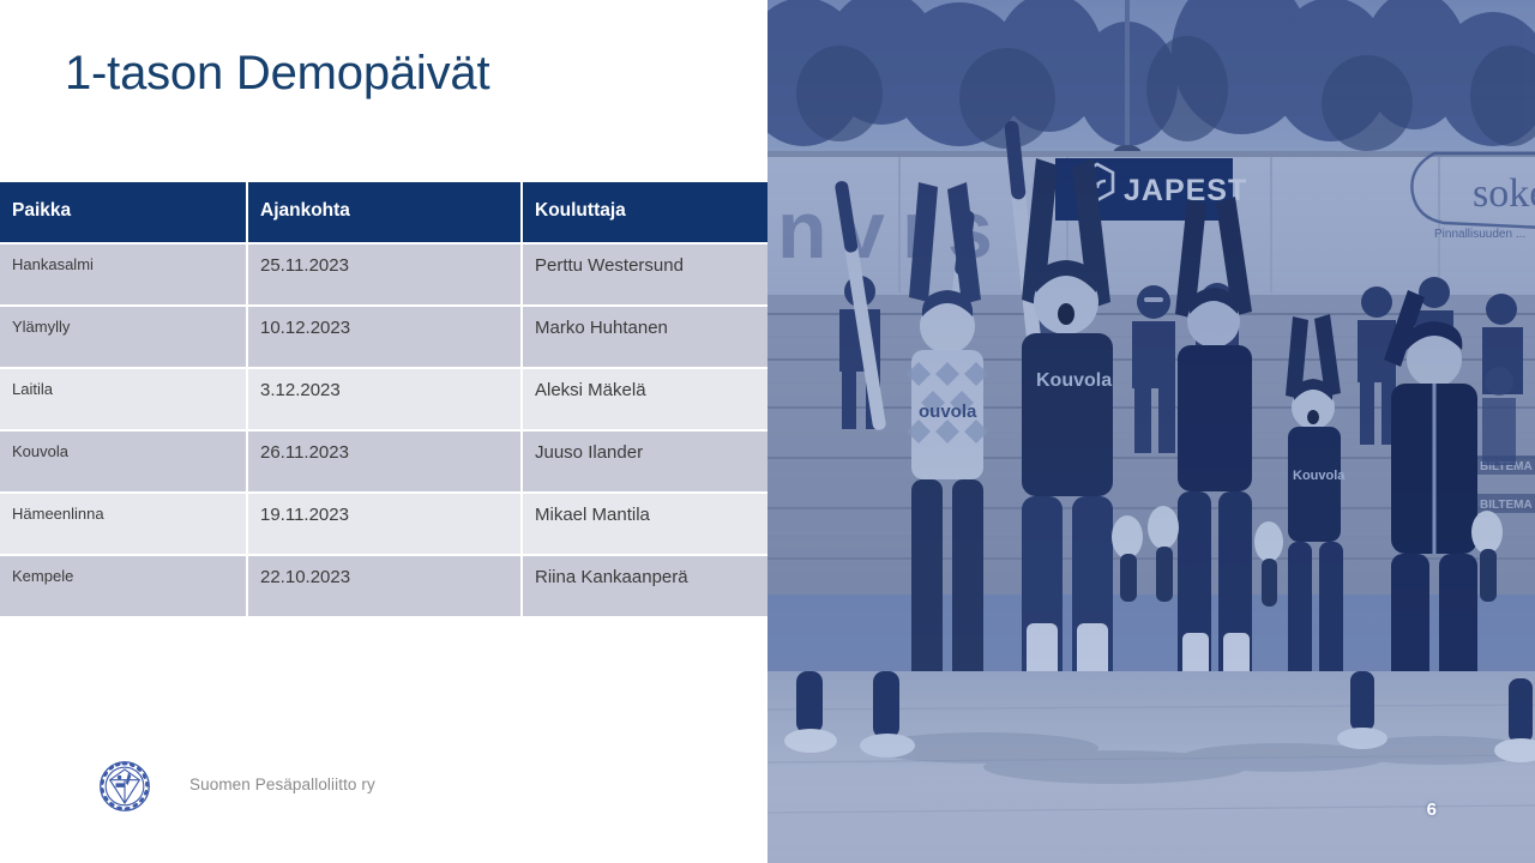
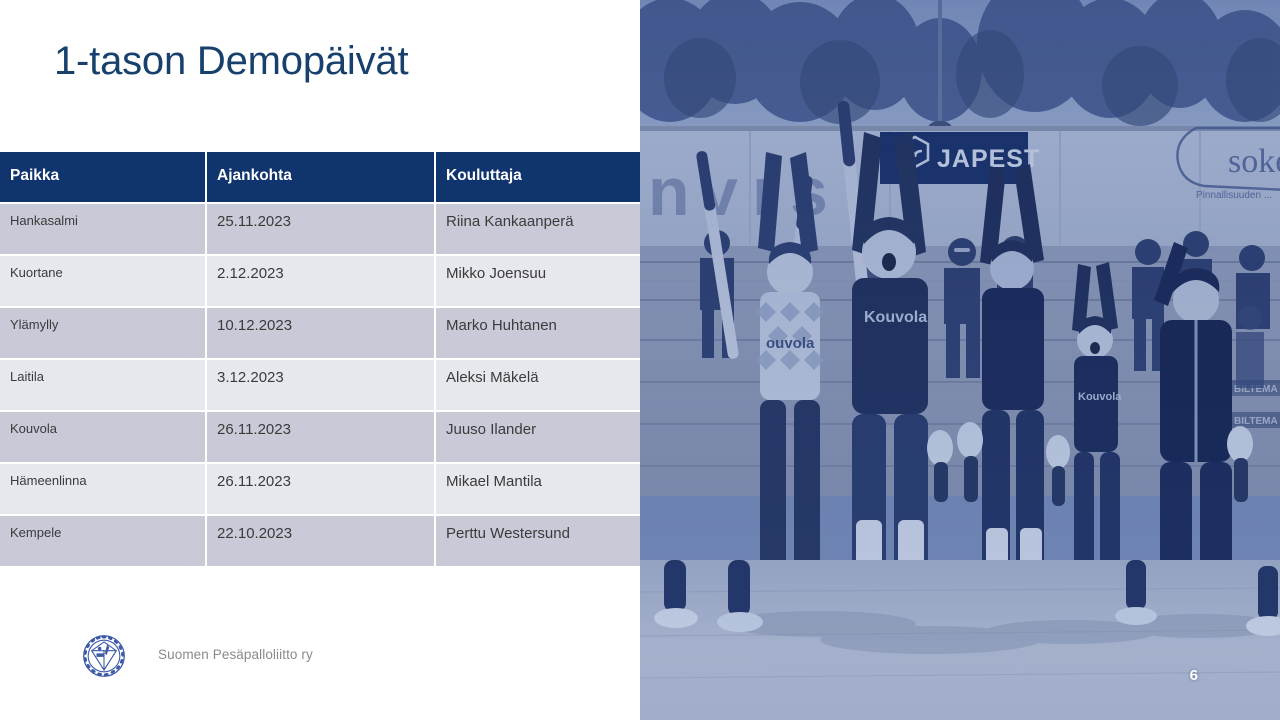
  1-tason Demopäivät
  Paikka	Ajankohta	Kouluttaja
- Hankasalmi	25.11.2023	Perttu Westersund
+ Hankasalmi	25.11.2023	Riina Kankaanperä
+ Kuortane	2.12.2023	Mikko Joensuu
  Ylämylly	10.12.2023	Marko Huhtanen
  Laitila	3.12.2023	Aleksi Mäkelä
  Kouvola	26.11.2023	Juuso Ilander
- Hämeenlinna	19.11.2023	Mikael Mantila
+ Hämeenlinna	26.11.2023	Mikael Mantila
- Kempele	22.10.2023	Riina Kankaanperä
+ Kempele	22.10.2023	Perttu Westersund
  Suomen Pesäpalloliitto ry
  6
